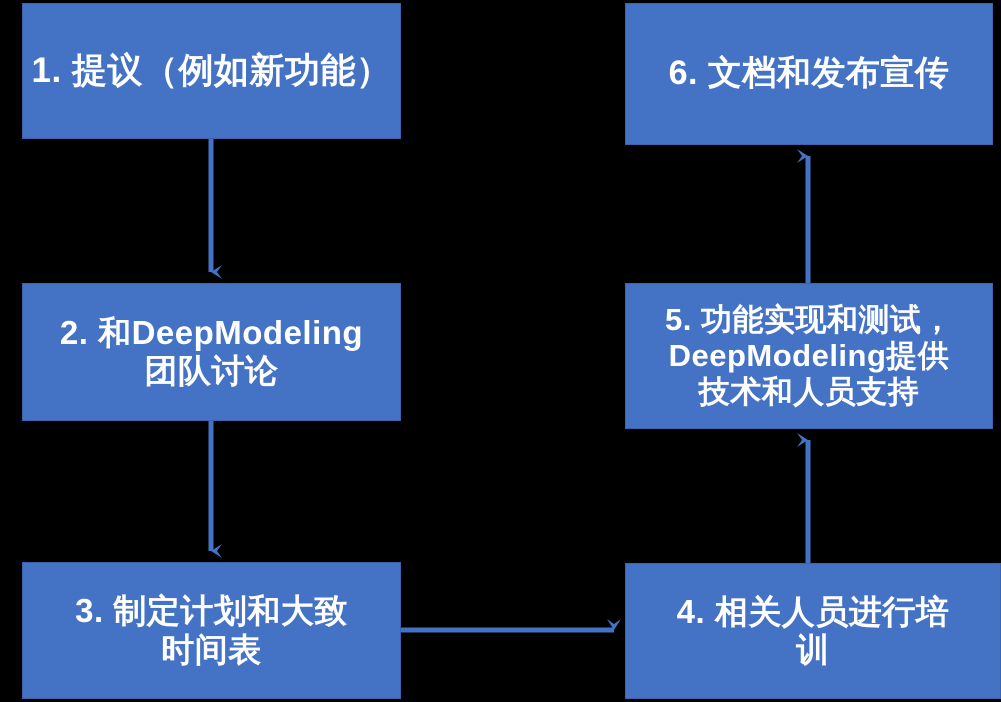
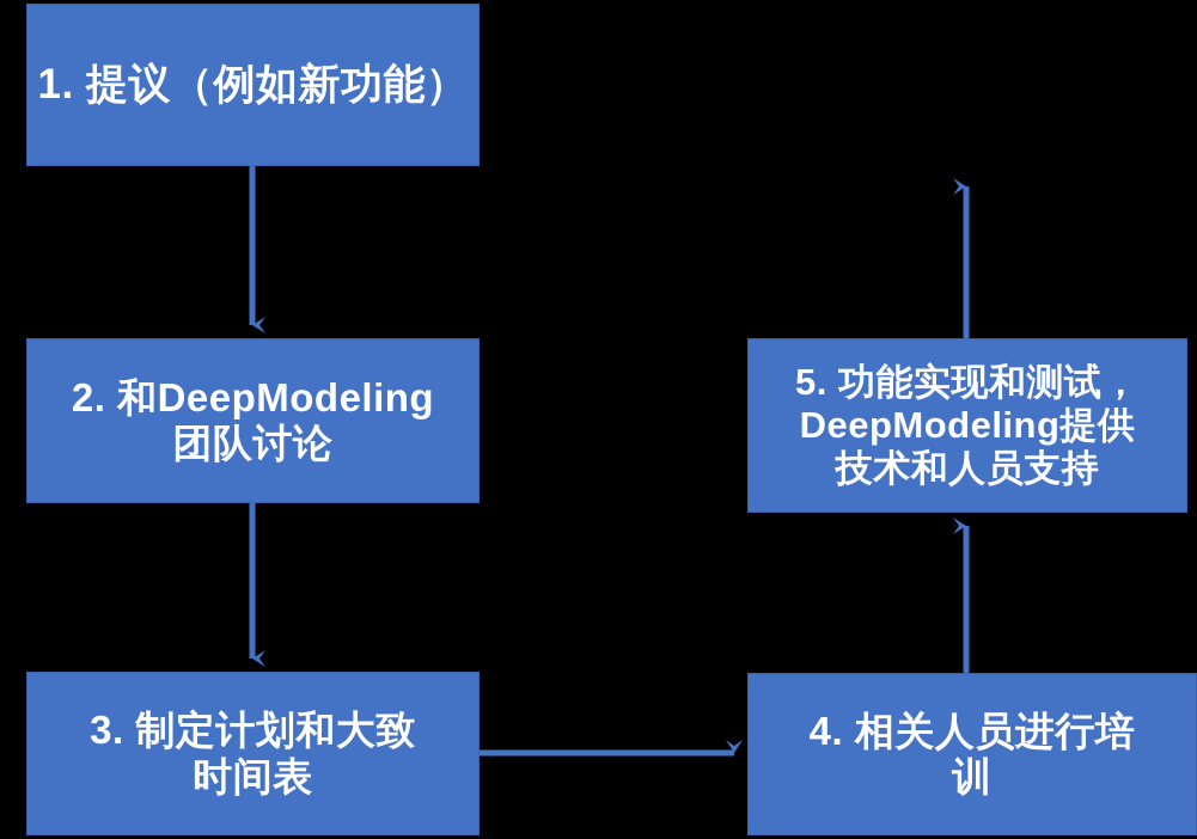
  1. 提议（例如新功能）
  2. 和DeepModeling
  团队讨论
  3. 制定计划和大致
  时间表
  4. 相关人员进行培
  训
  5. 功能实现和测试，
  DeepModeling提供
  技术和人员支持
- 6. 文档和发布宣传
